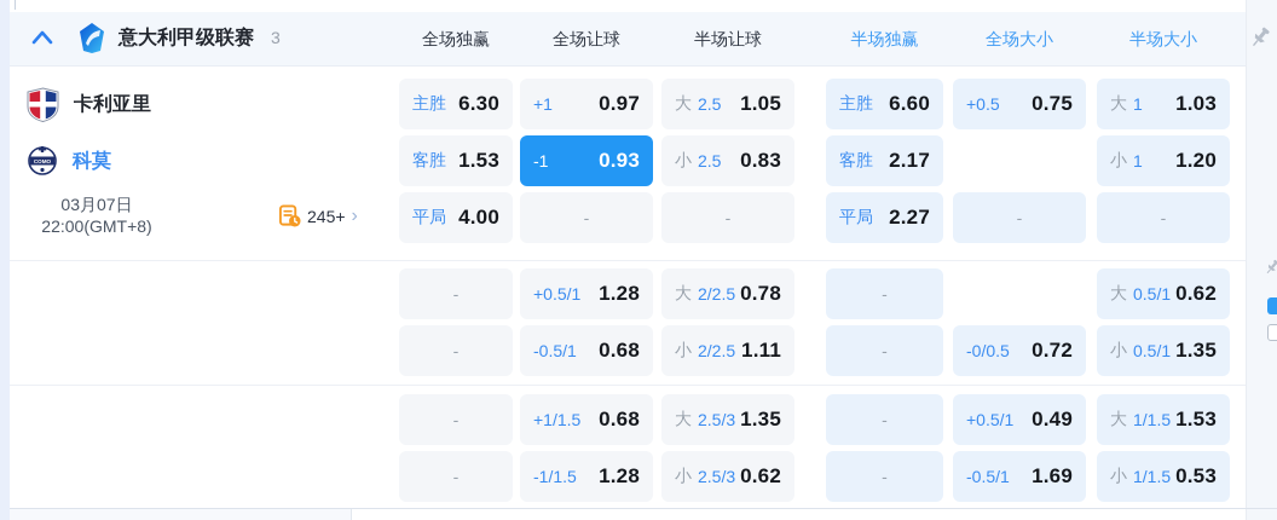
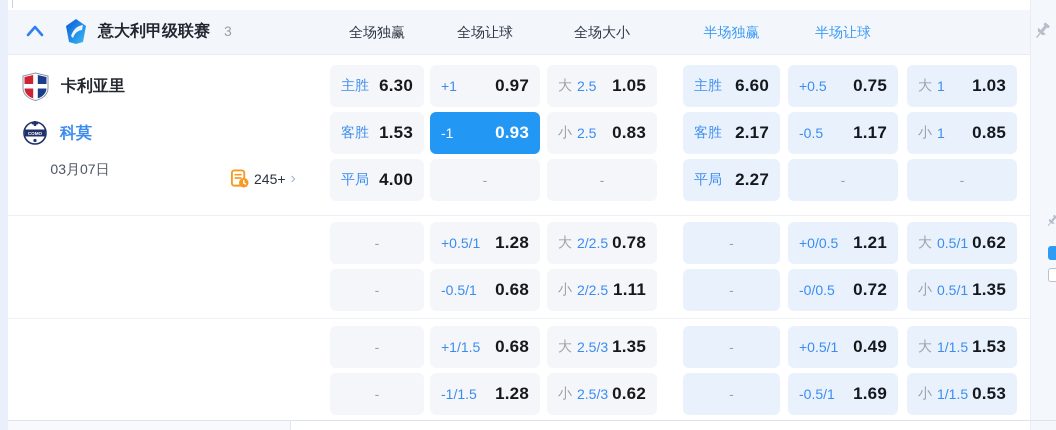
  意大利甲级联赛
  3
  全场独赢
  全场让球
- 半场让球
+ 全场大小
  半场独赢
- 全场大小
+ 半场让球
- 半场大小
  卡利亚里
  科莫
  03月07日
- 22:00(GMT+8)
  245+
  ›
  主胜
  6.30
  +1
  0.97
  大
  2.5
  1.05
  主胜
  6.60
  +0.5
  0.75
  大
  1
  1.03
  客胜
  1.53
  -1
  0.93
  小
  2.5
  0.83
  客胜
  2.17
+ -0.5
+ 1.17
  小
  1
- 1.20
+ 0.85
  平局
  4.00
  -
  -
  平局
  2.27
  -
  -
  -
  +0.5/1
  1.28
  大
  2/2.5
  0.78
  -
+ +0/0.5
+ 1.21
  大
  0.5/1
  0.62
  -
  -0.5/1
  0.68
  小
  2/2.5
  1.11
  -
  -0/0.5
  0.72
  小
  0.5/1
  1.35
  -
  +1/1.5
  0.68
  大
  2.5/3
  1.35
  -
  +0.5/1
  0.49
  大
  1/1.5
  1.53
  -
  -1/1.5
  1.28
  小
  2.5/3
  0.62
  -
  -0.5/1
  1.69
  小
  1/1.5
  0.53
